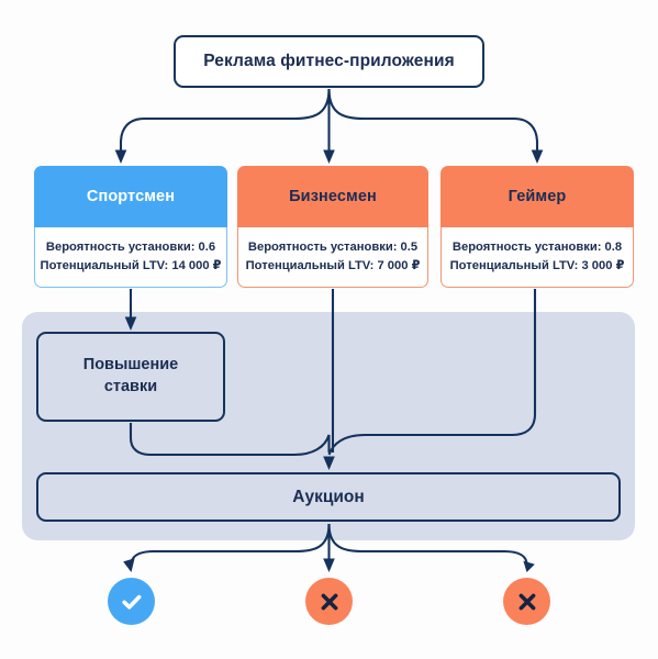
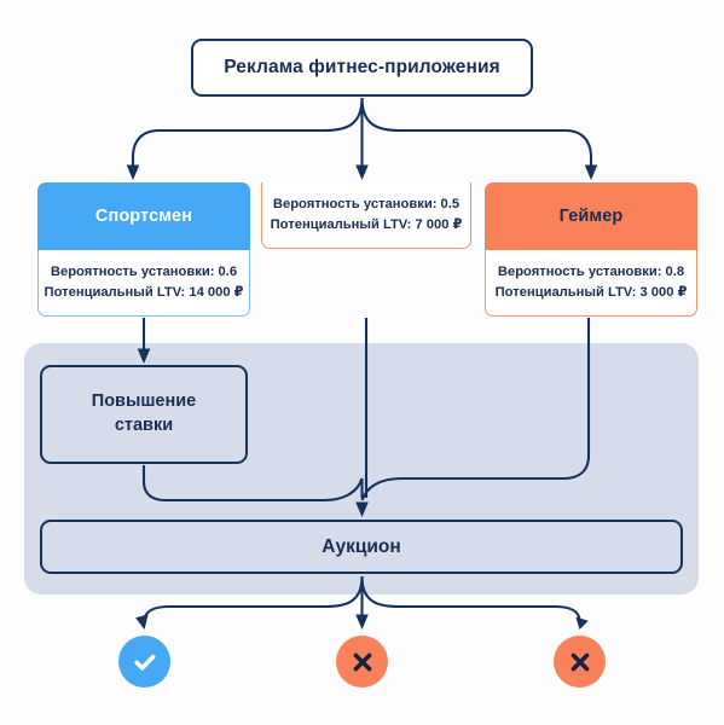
  Реклама фитнес-приложения
  Спортсмен
  Вероятность установки: 0.6
  Потенциальный LTV: 14 000 ₽
- Бизнесмен
  Вероятность установки: 0.5
  Потенциальный LTV: 7 000 ₽
  Геймер
  Вероятность установки: 0.8
  Потенциальный LTV: 3 000 ₽
  Повышение
  ставки
  Аукцион
